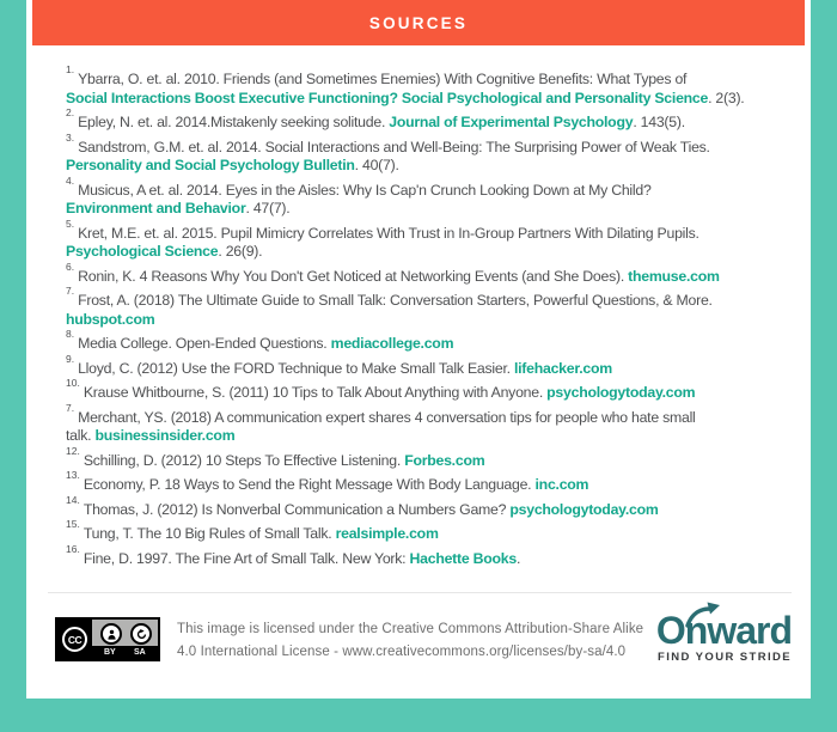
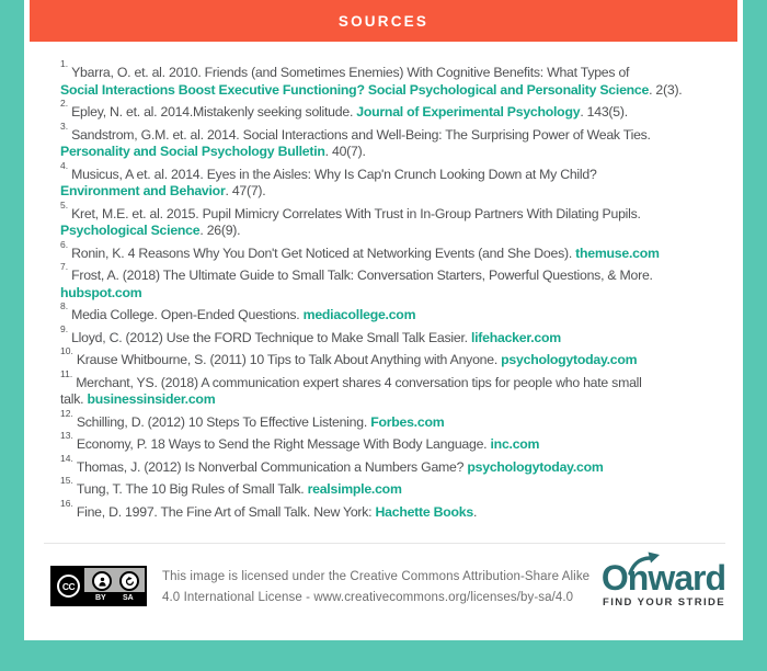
  SOURCES
  1.Ybarra, O. et. al. 2010. Friends (and Sometimes Enemies) With Cognitive Benefits: What Types of
  Social Interactions Boost Executive Functioning? Social Psychological and Personality Science. 2(3).
  2.Epley, N. et. al. 2014.Mistakenly seeking solitude. Journal of Experimental Psychology. 143(5).
  3.Sandstrom, G.M. et. al. 2014. Social Interactions and Well-Being: The Surprising Power of Weak Ties.
  Personality and Social Psychology Bulletin. 40(7).
  4.Musicus, A et. al. 2014. Eyes in the Aisles: Why Is Cap'n Crunch Looking Down at My Child?
  Environment and Behavior. 47(7).
  5.Kret, M.E. et. al. 2015. Pupil Mimicry Correlates With Trust in In-Group Partners With Dilating Pupils.
  Psychological Science. 26(9).
  6.Ronin, K. 4 Reasons Why You Don't Get Noticed at Networking Events (and She Does). themuse.com
  7.Frost, A. (2018) The Ultimate Guide to Small Talk: Conversation Starters, Powerful Questions, & More.
  hubspot.com
  8.Media College. Open-Ended Questions. mediacollege.com
  9.Lloyd, C. (2012) Use the FORD Technique to Make Small Talk Easier. lifehacker.com
  10.Krause Whitbourne, S. (2011) 10 Tips to Talk About Anything with Anyone. psychologytoday.com
- 7.Merchant, YS. (2018) A communication expert shares 4 conversation tips for people who hate small
+ 11.Merchant, YS. (2018) A communication expert shares 4 conversation tips for people who hate small
  talk. businessinsider.com
  12.Schilling, D. (2012) 10 Steps To Effective Listening. Forbes.com
  13.Economy, P. 18 Ways to Send the Right Message With Body Language. inc.com
  14.Thomas, J. (2012) Is Nonverbal Communication a Numbers Game? psychologytoday.com
  15.Tung, T. The 10 Big Rules of Small Talk. realsimple.com
  16.Fine, D. 1997. The Fine Art of Small Talk. New York: Hachette Books.
  CC
  This image is licensed under the Creative Commons Attribution-Share Alike
  4.0 International License - www.creativecommons.org/licenses/by-sa/4.0
  Onward
  FIND YOUR STRIDE
